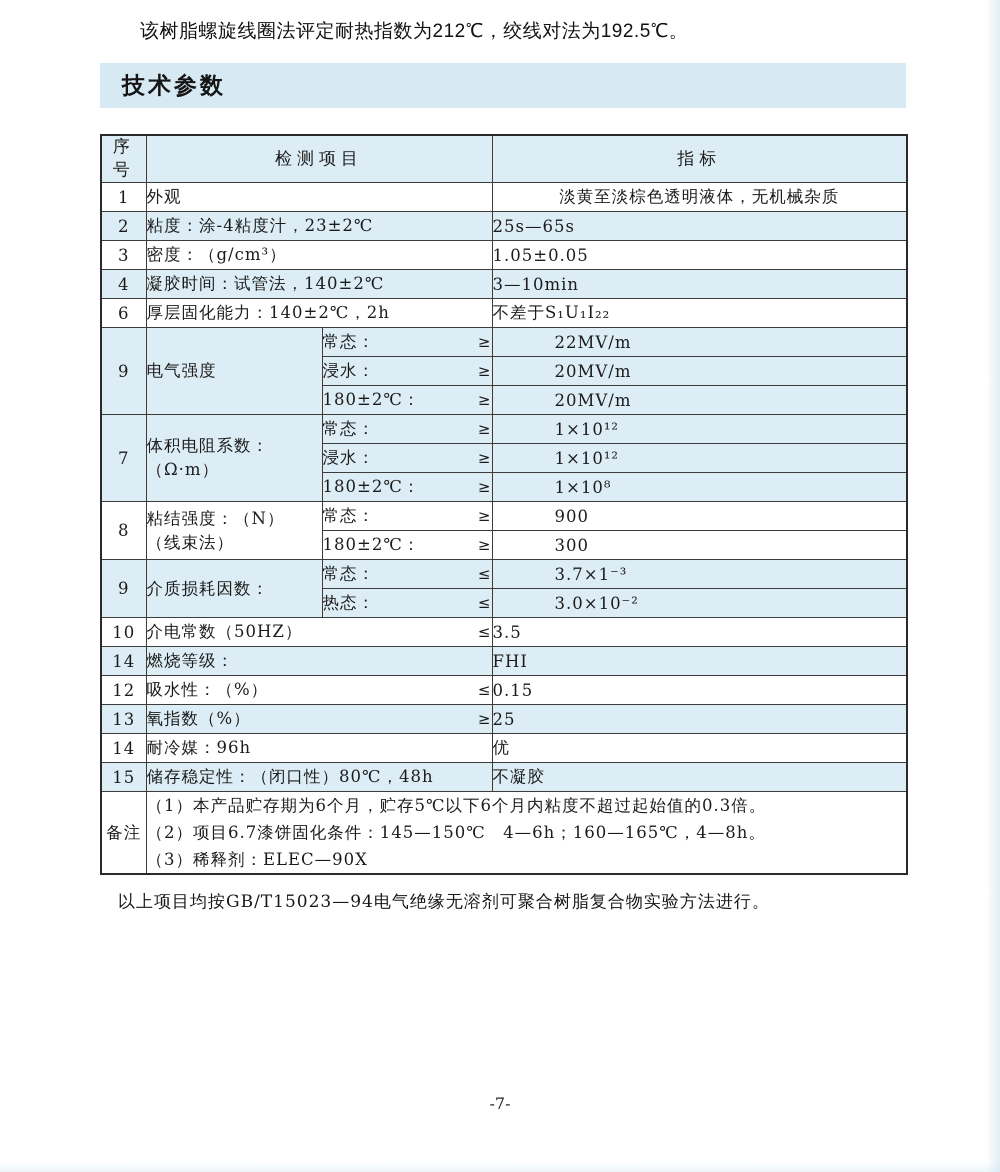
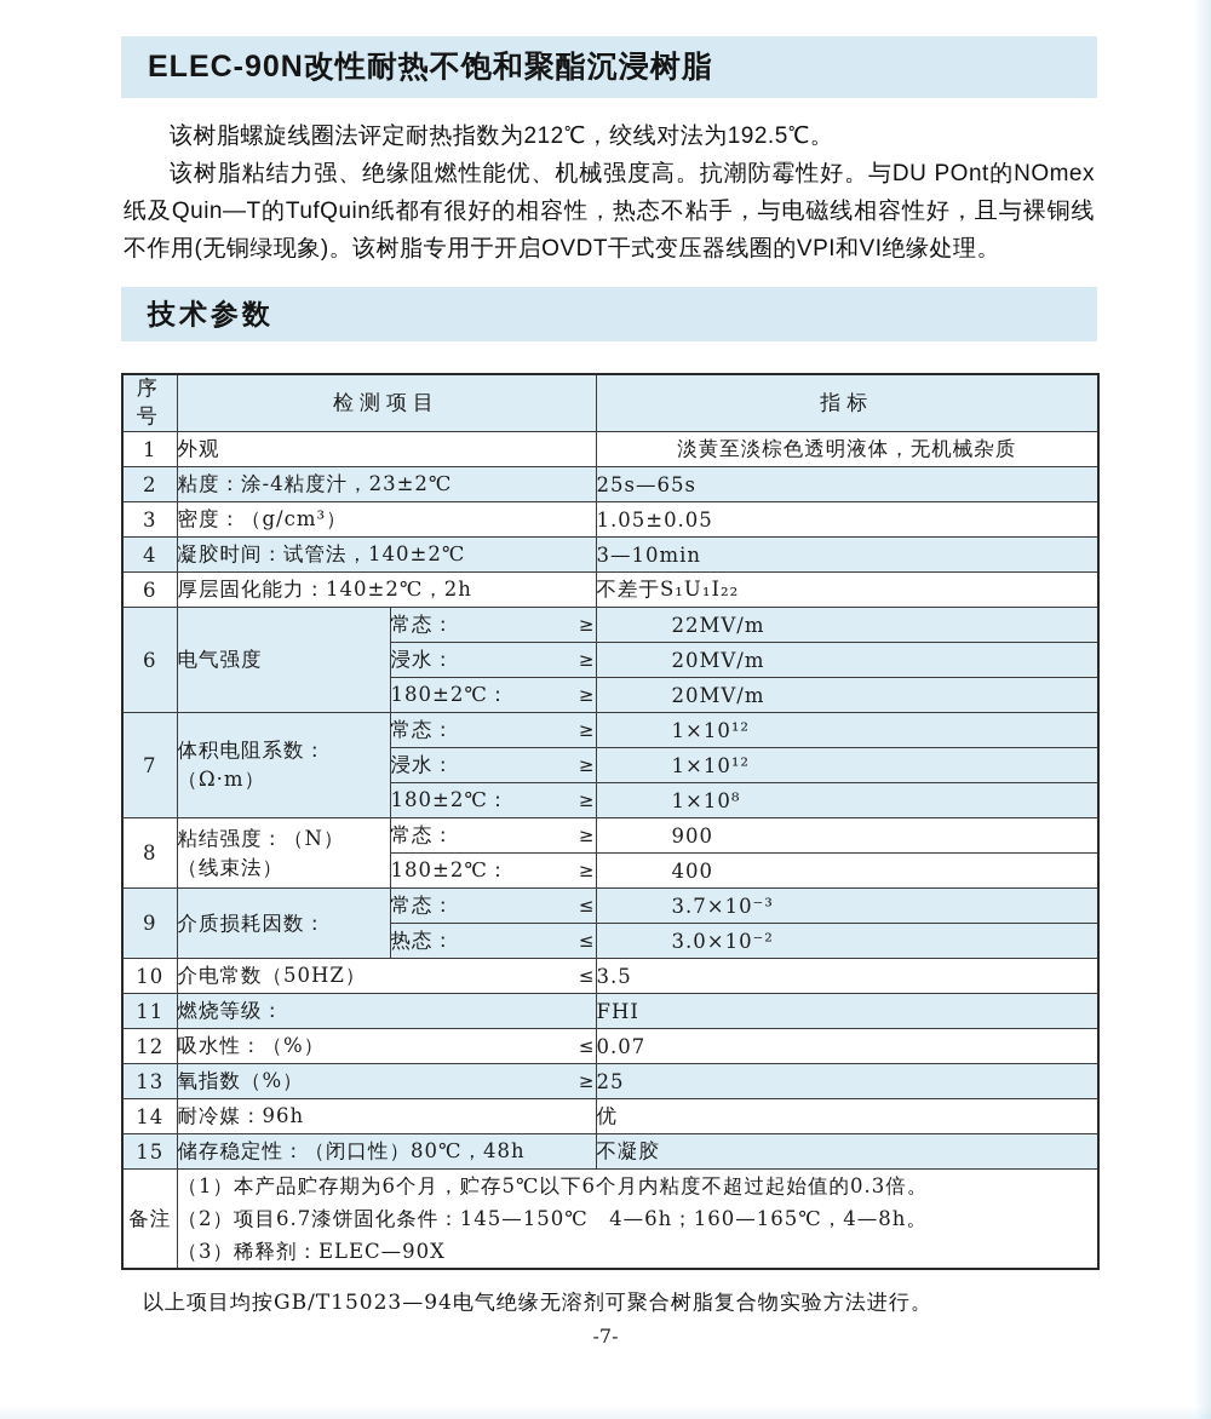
+ ELEC-90N改性耐热不饱和聚酯沉浸树脂
  该树脂螺旋线圈法评定耐热指数为212℃，绞线对法为192.5℃。
+ 该树脂粘结力强、绝缘阻燃性能优、机械强度高。抗潮防霉性好。与DU POnt的NOmex纸及Quin—T的TufQuin纸都有很好的相容性，热态不粘手，与电磁线相容性好，且与裸铜线不作用(无铜绿现象)。该树脂专用于开启OVDT干式变压器线圈的VPI和VI绝缘处理。
  技术参数
  序号	检测项目	指标
  1	外观	淡黄至淡棕色透明液体，无机械杂质
  2	粘度：涂-4粘度汁，23±2℃	25s—65s
  3	密度：（g/cm³）	1.05±0.05
  4	凝胶时间：试管法，140±2℃	3—10min
  6	厚层固化能力：140±2℃，2h	不差于S₁U₁I₂₂
- 9	电气强度	常态： ≥	22MV/m
+ 6	电气强度	常态： ≥	22MV/m
  浸水： ≥	20MV/m
  180±2℃： ≥	20MV/m
  7	体积电阻系数： （Ω·m）	常态： ≥	1×10¹²
  浸水： ≥	1×10¹²
  180±2℃： ≥	1×10⁸
  8	粘结强度：（N） （线束法）	常态： ≥	900
- 180±2℃： ≥	300
+ 180±2℃： ≥	400
- 9	介质损耗因数：	常态： ≤	3.7×1⁻³
+ 9	介质损耗因数：	常态： ≤	3.7×10⁻³
  热态： ≤	3.0×10⁻²
  10	介电常数（50HZ） ≤	3.5
- 14	燃烧等级：	FHI
+ 11	燃烧等级：	FHI
- 12	吸水性：（%） ≤	0.15
+ 12	吸水性：（%） ≤	0.07
  13	氧指数（%） ≥	25
  14	耐冷媒：96h	优
  15	储存稳定性：（闭口性）80℃，48h	不凝胶
  备注	（1）本产品贮存期为6个月，贮存5℃以下6个月内粘度不超过起始值的0.3倍。 （2）项目6.7漆饼固化条件：145—150℃ 4—6h；160—165℃，4—8h。 （3）稀释剂：ELEC—90X
  以上项目均按GB/T15023—94电气绝缘无溶剂可聚合树脂复合物实验方法进行。
  -7-
